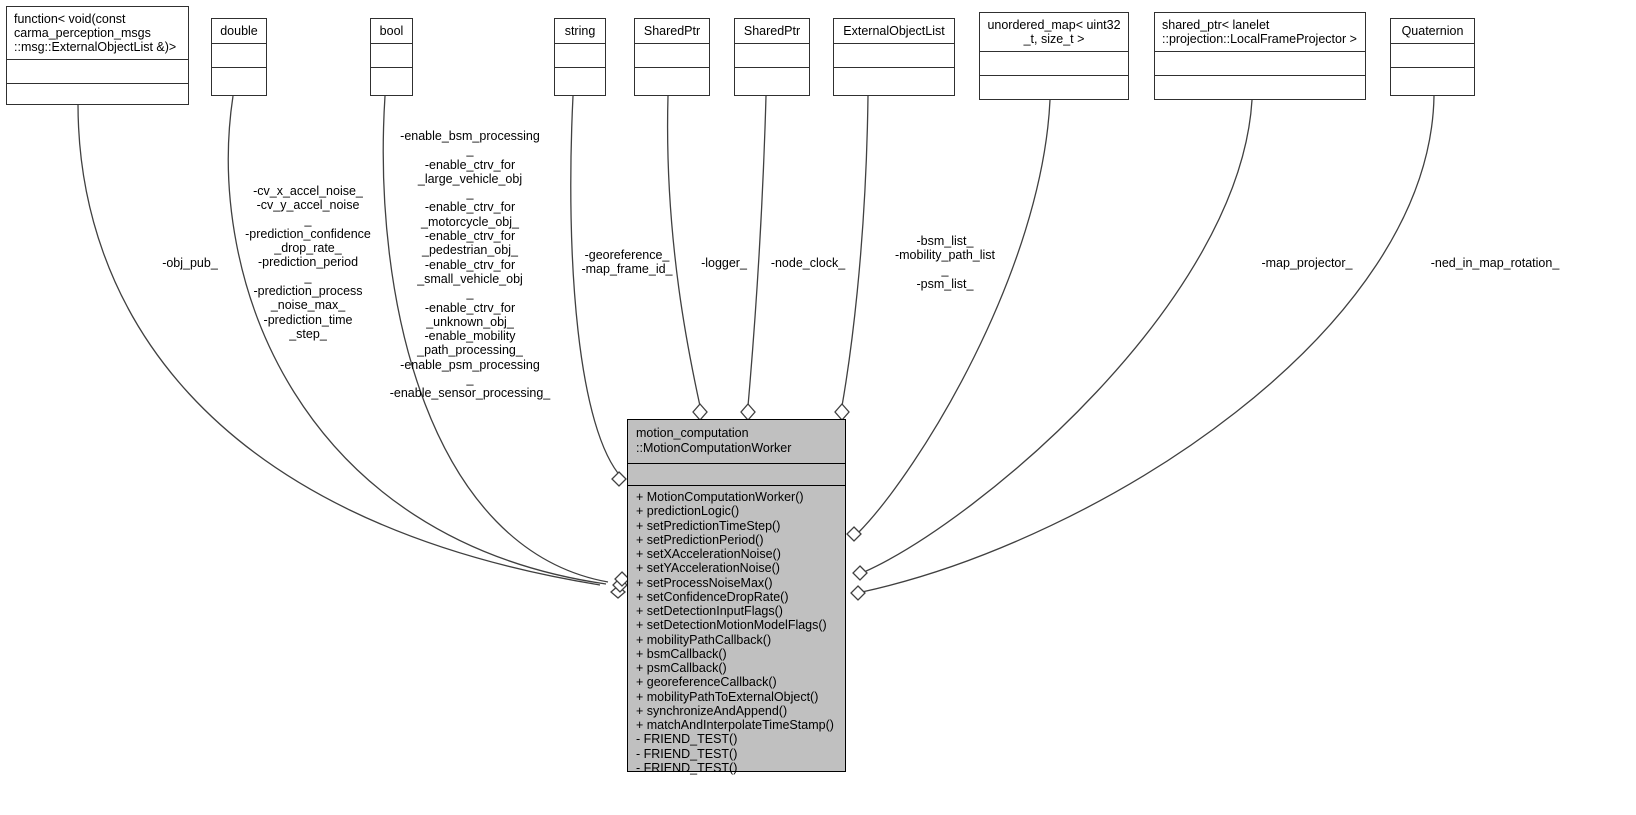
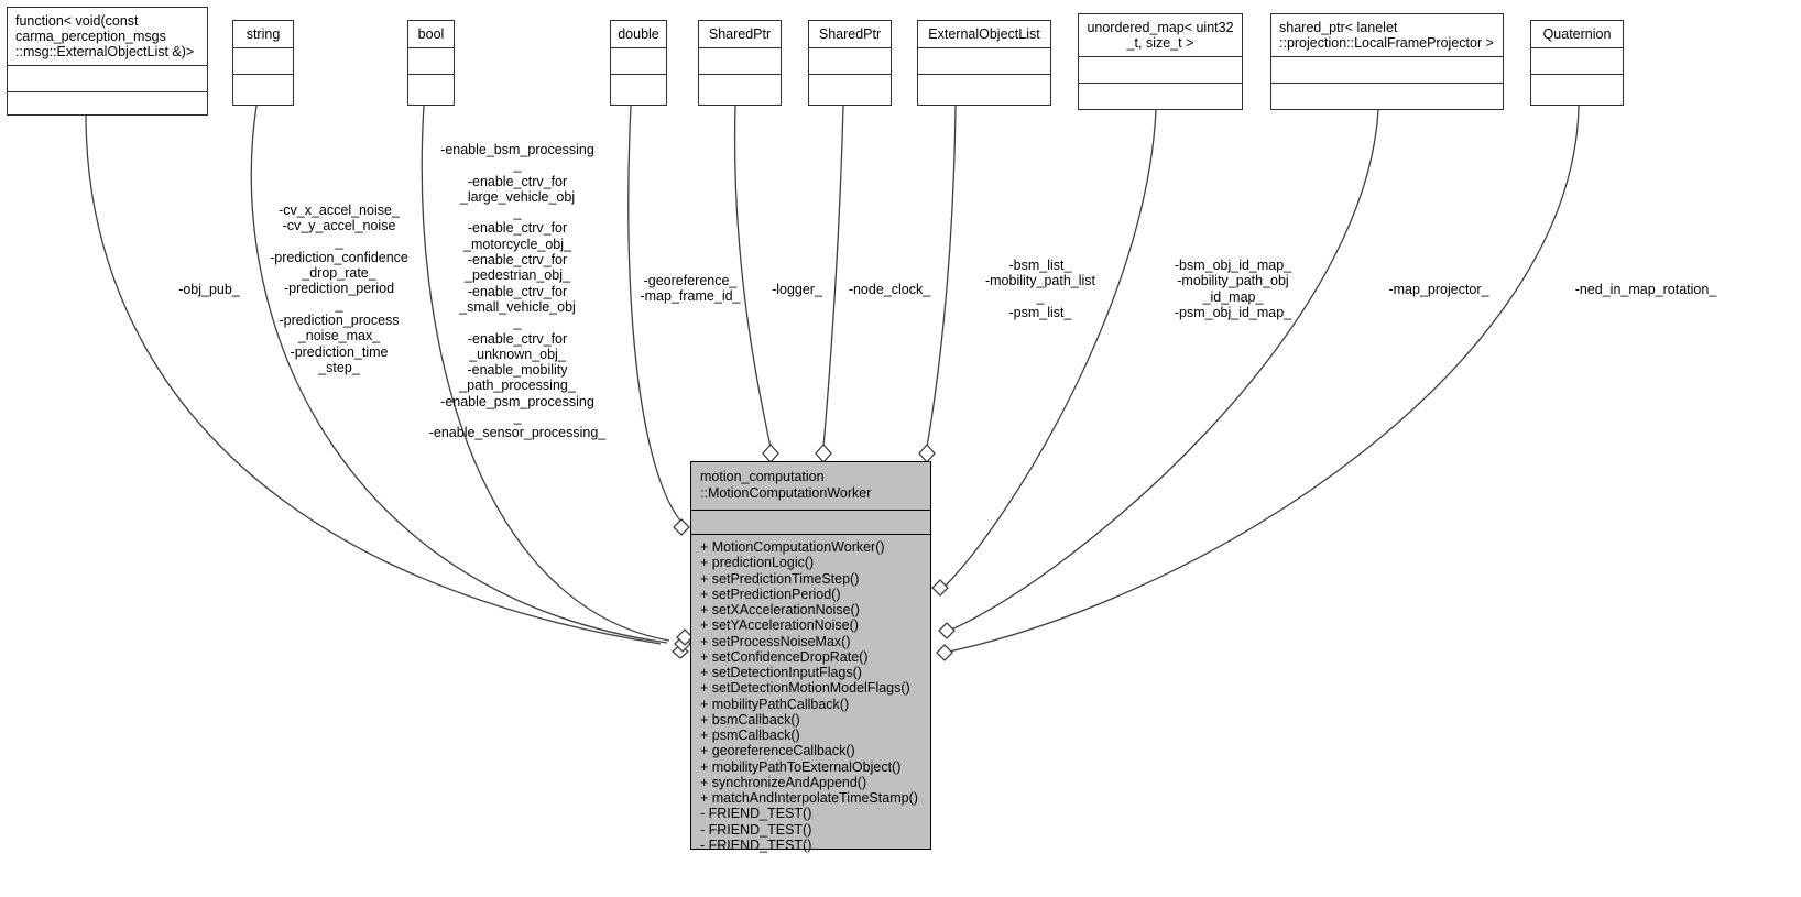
  function< void(const
  carma_perception_msgs
  ::msg::ExternalObjectList &)>
- double
+ string
  bool
- string
+ double
  SharedPtr
  SharedPtr
  ExternalObjectList
  unordered_map< uint32
  _t, size_t >
  shared_ptr< lanelet
  ::projection::LocalFrameProjector >
  Quaternion
  -obj_pub_
  -cv_x_accel_noise_
  -cv_y_accel_noise
  _
  -prediction_confidence
  _drop_rate_
  -prediction_period
  _
  -prediction_process
  _noise_max_
  -prediction_time
  _step_
  -enable_bsm_processing
  _
  -enable_ctrv_for
  _large_vehicle_obj
  _
  -enable_ctrv_for
  _motorcycle_obj_
  -enable_ctrv_for
  _pedestrian_obj_
  -enable_ctrv_for
  _small_vehicle_obj
  _
  -enable_ctrv_for
  _unknown_obj_
  -enable_mobility
  _path_processing_
  -enable_psm_processing
  _
  -enable_sensor_processing_
  -georeference_
  -map_frame_id_
  -logger_
  -node_clock_
  -bsm_list_
  -mobility_path_list
  _
  -psm_list_
+ -bsm_obj_id_map_
+ -mobility_path_obj
+ _id_map_
+ -psm_obj_id_map_
  -map_projector_
  -ned_in_map_rotation_
  motion_computation
  ::MotionComputationWorker
  + MotionComputationWorker()
  + predictionLogic()
  + setPredictionTimeStep()
  + setPredictionPeriod()
  + setXAccelerationNoise()
  + setYAccelerationNoise()
  + setProcessNoiseMax()
  + setConfidenceDropRate()
  + setDetectionInputFlags()
  + setDetectionMotionModelFlags()
  + mobilityPathCallback()
  + bsmCallback()
  + psmCallback()
  + georeferenceCallback()
  + mobilityPathToExternalObject()
  + synchronizeAndAppend()
  + matchAndInterpolateTimeStamp()
  - FRIEND_TEST()
  - FRIEND_TEST()
  - FRIEND_TEST()
